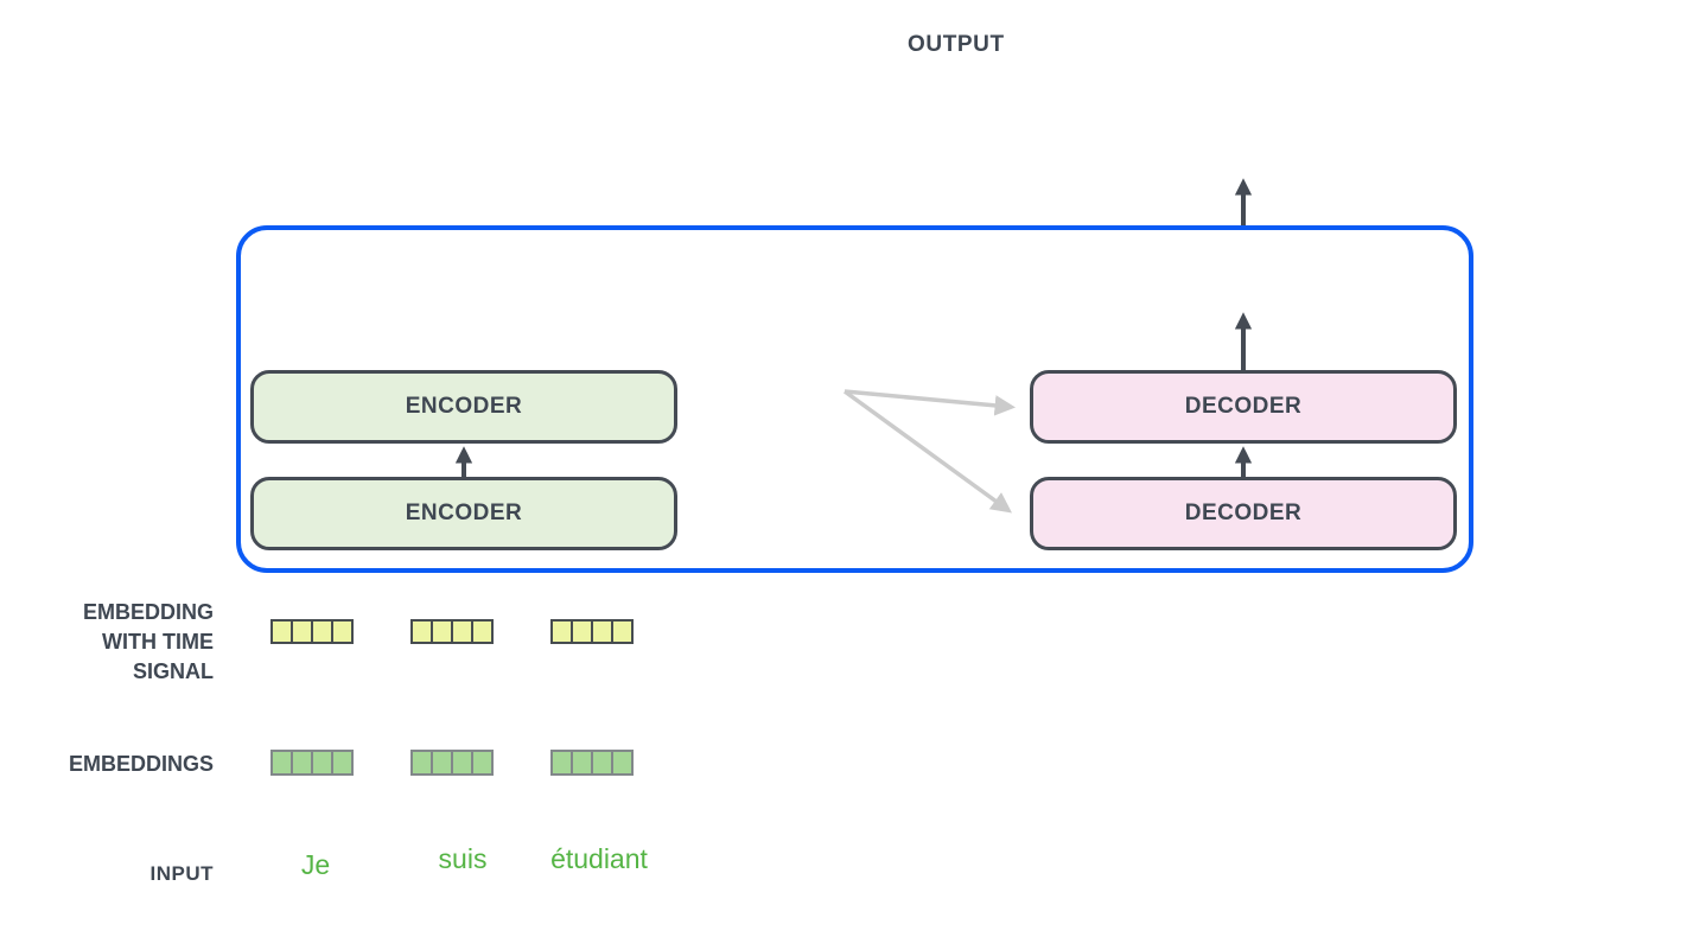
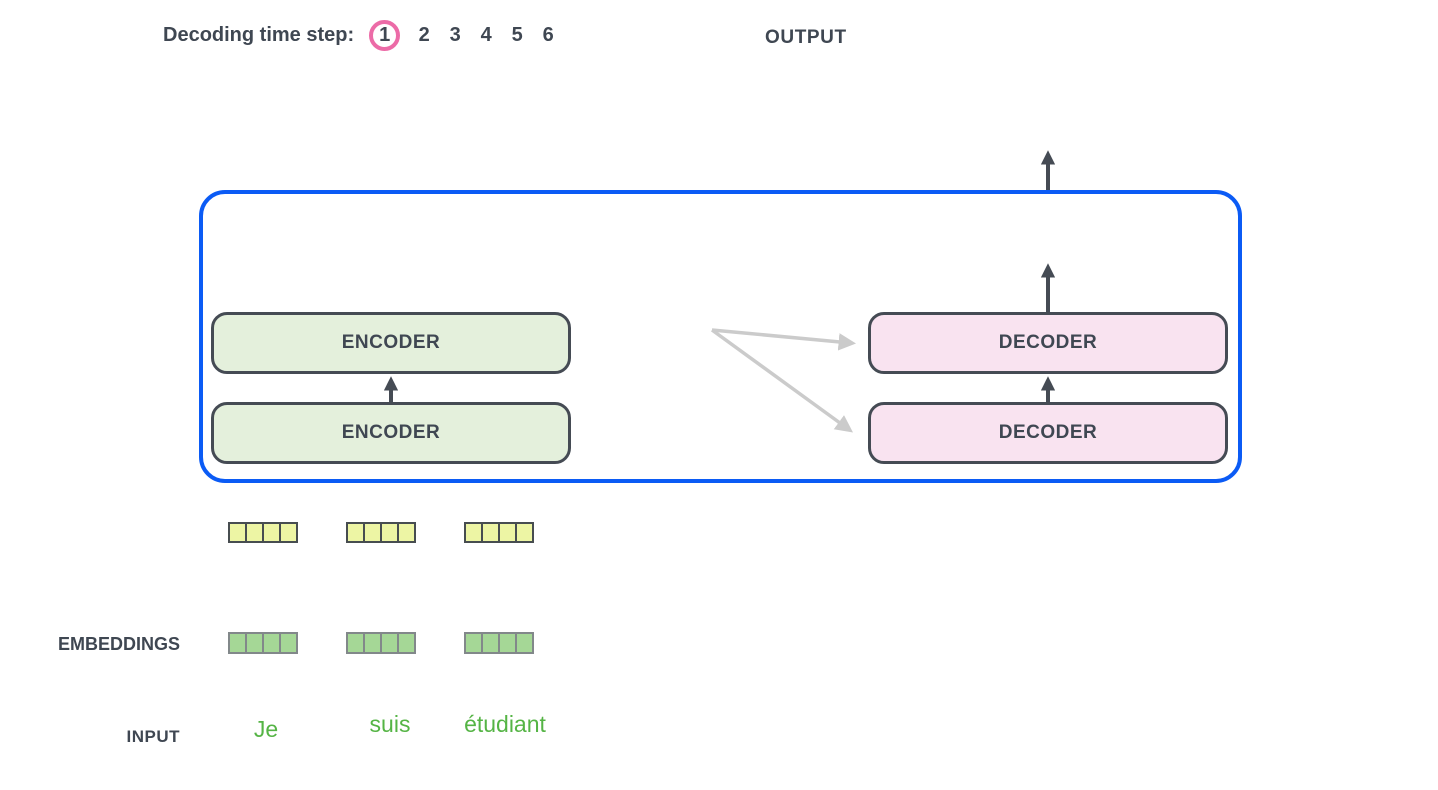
+ Decoding time step:
+ 1
+ 2
+ 3
+ 4
+ 5
+ 6
  OUTPUT
  ENCODER
  ENCODER
  DECODER
  DECODER
- EMBEDDING
- WITH TIME
- SIGNAL
  EMBEDDINGS
  INPUT
  Je
  suis
  étudiant
